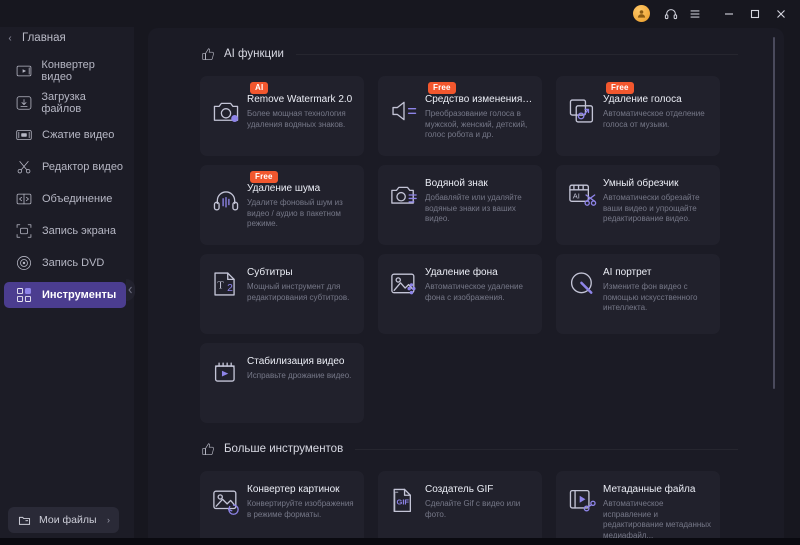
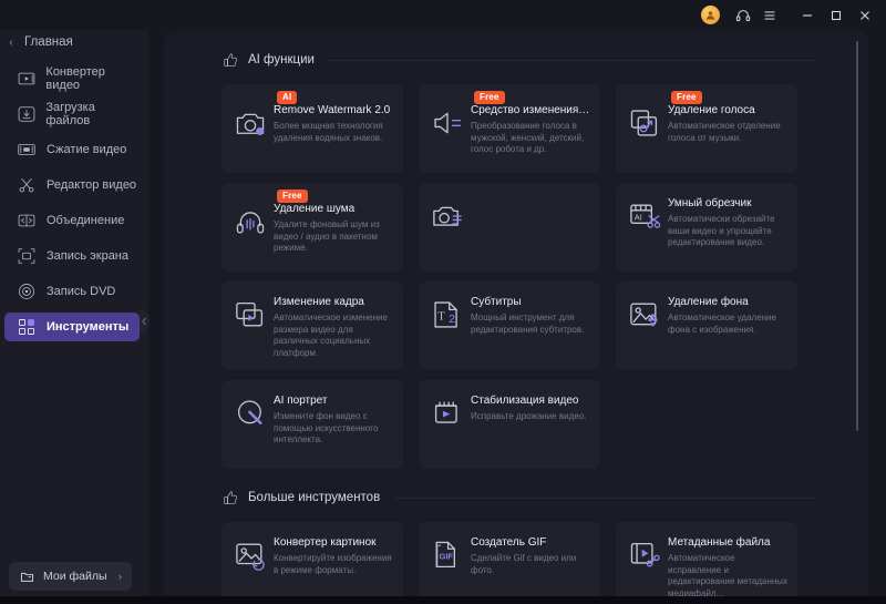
  ‹
  Главная
  Конвертер видео
  Загрузка файлов
  Сжатие видео
  Редактор видео
  Объединение
  Запись экрана
  Запись DVD
  Инструменты
  Мои файлы
  ›
  AI функции
  AI
  Remove Watermark 2.0
  Более мощная технология удаления водяных знаков.
  Free
  Средство изменения го
  Преобразование голоса в мужской, женский, детский, голос робота и др.
  Free
  Удаление голоса
  Автоматическое отделение голоса от музыки.
  Free
  Удаление шума
  Удалите фоновый шум из видео / аудио в пакетном режиме.
- Водяной знак
- Добавляйте или удаляйте водяные знаки из ваших видео.
  AI
  Умный обрезчик
  Автоматически обрезайте ваши видео и упрощайте редактирование видео.
+ Изменение кадра
+ Автоматическое изменение размера видео для различных социальных платформ.
  T
  2
  Субтитры
  Мощный инструмент для редактирования субтитров.
  Удаление фона
  Автоматическое удаление фона с изображения.
  AI портрет
  Измените фон видео с помощью искусственного интеллекта.
  Стабилизация видео
  Исправьте дрожание видео.
  Больше инструментов
  Конвертер картинок
  Конвертируйте изображения в режиме форматы.
  GIF
  Создатель GIF
  Сделайте Gif с видео или фото.
  Метаданные файла
  Автоматическое исправление и редактирование метаданных медиафайл...
